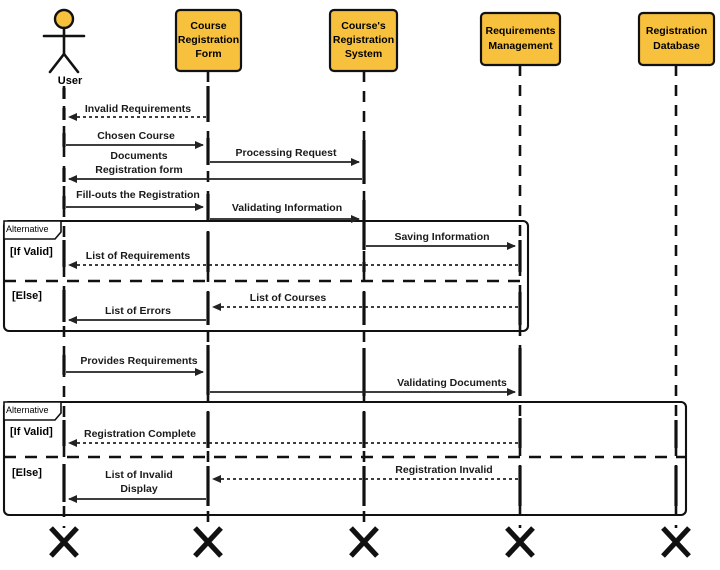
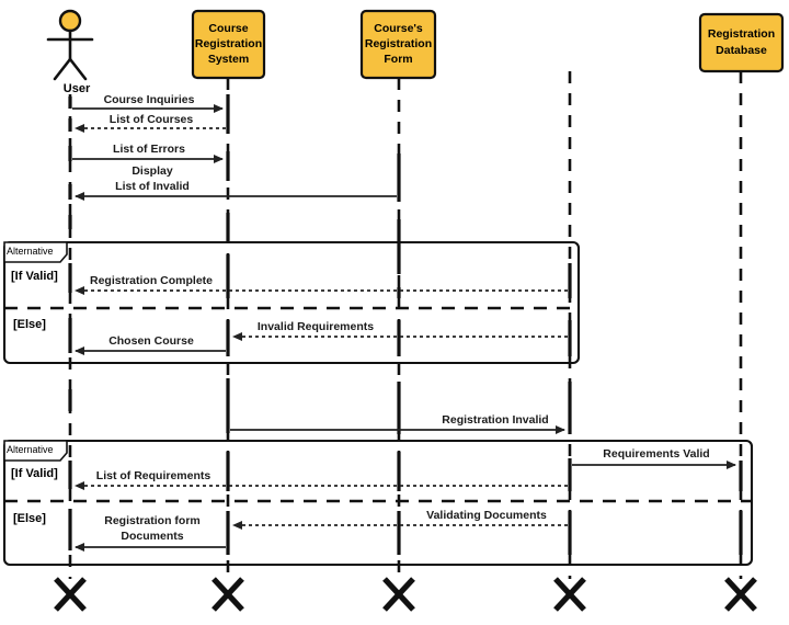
  User
  Course
  Registration
- Form
+ System
  Course's
  Registration
- System
+ Form
- Requirements
- Management
  Registration
  Database
  Alternative
  [If Valid]
  [Else]
  Alternative
  [If Valid]
  [Else]
+ Course Inquiries
- Invalid Requirements
+ List of Courses
- Chosen Course
+ List of Errors
- Processing Request
- Documents
+ Display
- Registration form
+ List of Invalid
- Fill-outs the Registration
- Validating Information
- Saving Information
- List of Requirements
+ Registration Complete
- List of Courses
+ Invalid Requirements
- List of Errors
+ Chosen Course
- Provides Requirements
- Validating Documents
+ Registration Invalid
+ Requirements Valid
- Registration Complete
+ List of Requirements
- Registration Invalid
+ Validating Documents
- List of Invalid
+ Registration form
- Display
+ Documents
